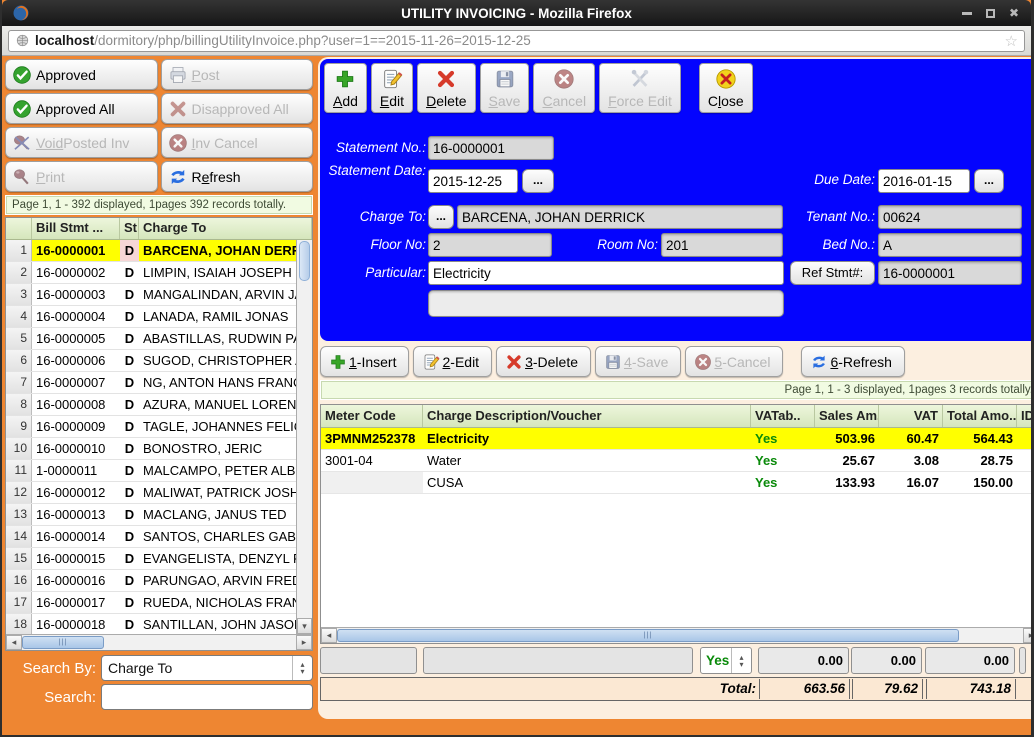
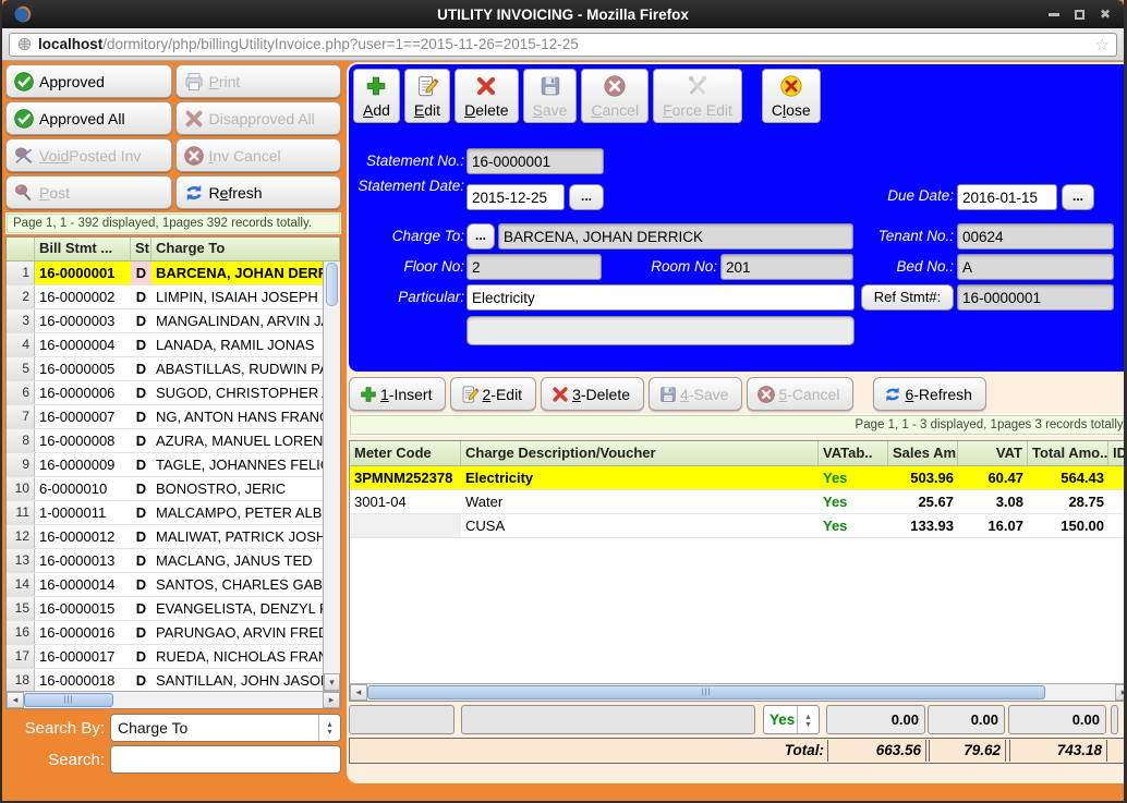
  UTILITY INVOICING - Mozilla Firefox
  ✖
  localhost
  /dormitory/php/billingUtilityInvoice.php?user=1==2015-11-26=2015-12-25
  ☆
  Approved
- Post
+ Print
  Approved All
  Disapproved All
  VoidPosted Inv
  Inv Cancel
- Print
+ Post
  Refresh
  Page 1, 1 - 392 displayed, 1pages 392 records totally.
  Bill Stmt ...
  St
  Charge To
  1
  16-0000001
  D
  BARCENA, JOHAN DER
  2
  16-0000002
  D
  LIMPIN, ISAIAH JOSEPH
  3
  16-0000003
  D
  MANGALINDAN, ARVIN J
  4
  16-0000004
  D
  LANADA, RAMIL JONAS
  5
  16-0000005
  D
  ABASTILLAS, RUDWIN P
  6
  16-0000006
  D
  SUGOD, CHRISTOPHER
  7
  16-0000007
  D
  NG, ANTON HANS FRAN
  8
  16-0000008
  D
  AZURA, MANUEL LOREN
  9
  16-0000009
  D
  TAGLE, JOHANNES FELI
  10
- 16-0000010
+ 6-0000010
  D
  BONOSTRO, JERIC
  11
  1-0000011
  D
  MALCAMPO, PETER ALB
  12
  16-0000012
  D
  MALIWAT, PATRICK JOSH
  13
  16-0000013
  D
  MACLANG, JANUS TED
  14
  16-0000014
  D
  SANTOS, CHARLES GAB
  15
  16-0000015
  D
  EVANGELISTA, DENZYL
  16
  16-0000016
  D
  PARUNGAO, ARVIN FRE
  17
  16-0000017
  D
  RUEDA, NICHOLAS FRA
  18
  16-0000018
  D
  SANTILLAN, JOHN JASO
  ▾
  ◂
  ▸
  Search By:
  Charge To
  ▴
  ▾
  Search:
  Add
  Edit
  Delete
  Save
  Cancel
  Force Edit
  Close
  Statement No.:
  16-0000001
  Statement Date:
  2015-12-25
  ...
  Due Date:
  2016-01-15
  ...
  Charge To:
  ...
  BARCENA, JOHAN DERRICK
  Tenant No.:
  00624
  Floor No:
  2
  Room No:
  201
  Bed No.:
  A
  Particular:
  Electricity
  Ref Stmt#:
  16-0000001
  1-Insert
  2-Edit
  3-Delete
  4-Save
  5-Cancel
  6-Refresh
  Page 1, 1 - 3 displayed, 1pages 3 records totally
  Meter Code
  Charge Description/Voucher
  VATab..
  Sales Am.
  VAT
  Total Amo..
  ID
  3PMNM252378
  Electricity
  Yes
  503.96
  60.47
  564.43
  3001-04
  Water
  Yes
  25.67
  3.08
  28.75
  CUSA
  Yes
  133.93
  16.07
  150.00
  ◂
  Yes
  ▴
  ▾
  0.00
  0.00
  0.00
  Total:
  663.56
  79.62
  743.18
